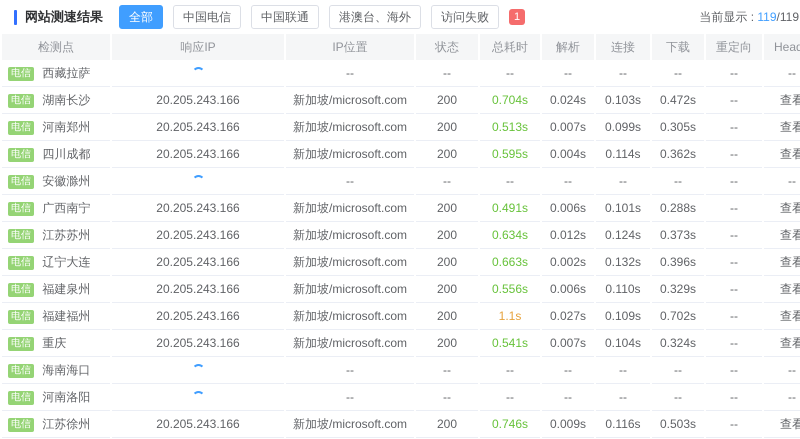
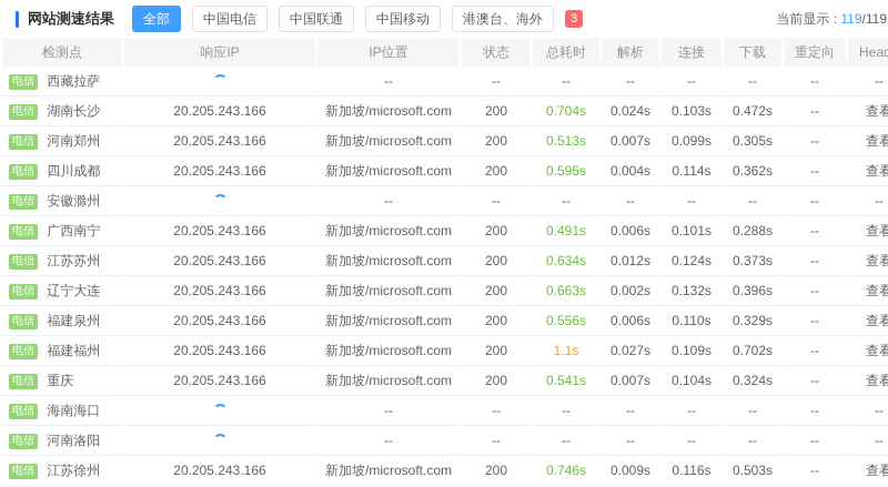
  网站测速结果
  全部
  中国电信
  中国联通
+ 中国移动
  港澳台、海外
- 访问失败
- 1
+ 3
  当前显示 : 119/119
  检测点	响应IP	IP位置	状态	总耗时	解析	连接	下载	重定向	Head
  电信 西藏拉萨		--	--	--	--	--	--	--	--
  电信 湖南长沙	20.205.243.166	新加坡/microsoft.com	200	0.704s	0.024s	0.103s	0.472s	--	查看
  电信 河南郑州	20.205.243.166	新加坡/microsoft.com	200	0.513s	0.007s	0.099s	0.305s	--	查看
  电信 四川成都	20.205.243.166	新加坡/microsoft.com	200	0.595s	0.004s	0.114s	0.362s	--	查看
  电信 安徽滁州		--	--	--	--	--	--	--	--
  电信 广西南宁	20.205.243.166	新加坡/microsoft.com	200	0.491s	0.006s	0.101s	0.288s	--	查看
  电信 江苏苏州	20.205.243.166	新加坡/microsoft.com	200	0.634s	0.012s	0.124s	0.373s	--	查看
  电信 辽宁大连	20.205.243.166	新加坡/microsoft.com	200	0.663s	0.002s	0.132s	0.396s	--	查看
  电信 福建泉州	20.205.243.166	新加坡/microsoft.com	200	0.556s	0.006s	0.110s	0.329s	--	查看
  电信 福建福州	20.205.243.166	新加坡/microsoft.com	200	1.1s	0.027s	0.109s	0.702s	--	查看
  电信 重庆	20.205.243.166	新加坡/microsoft.com	200	0.541s	0.007s	0.104s	0.324s	--	查看
  电信 海南海口		--	--	--	--	--	--	--	--
  电信 河南洛阳		--	--	--	--	--	--	--	--
  电信 江苏徐州	20.205.243.166	新加坡/microsoft.com	200	0.746s	0.009s	0.116s	0.503s	--	查看
